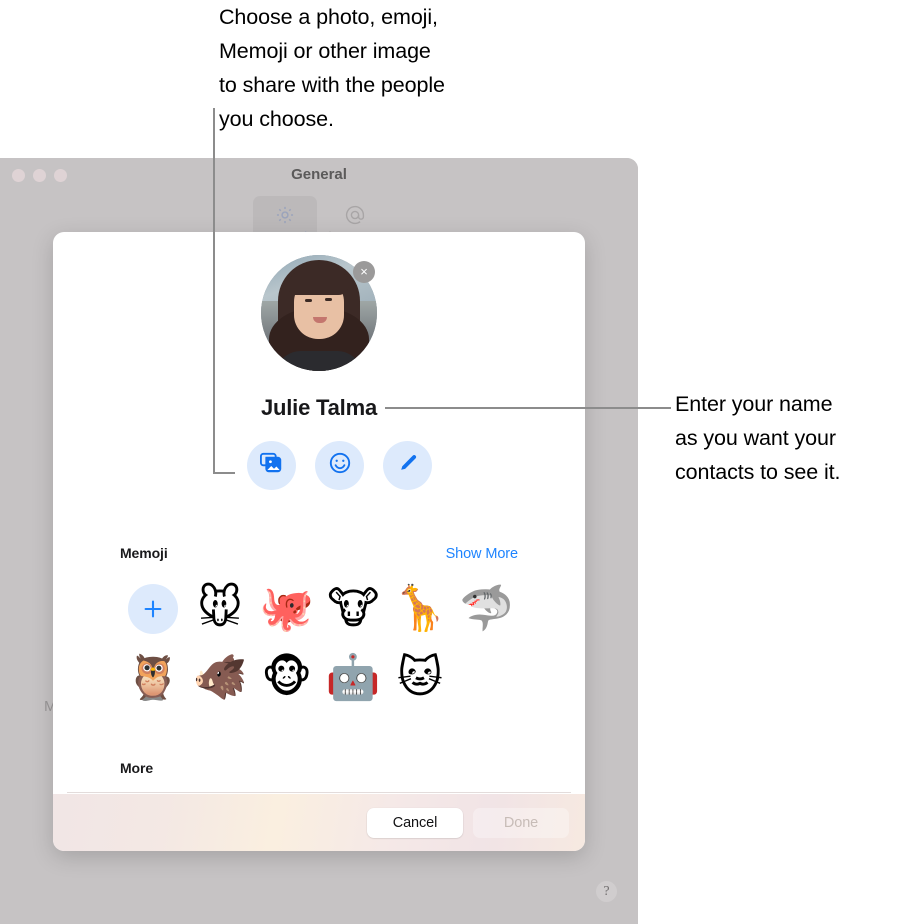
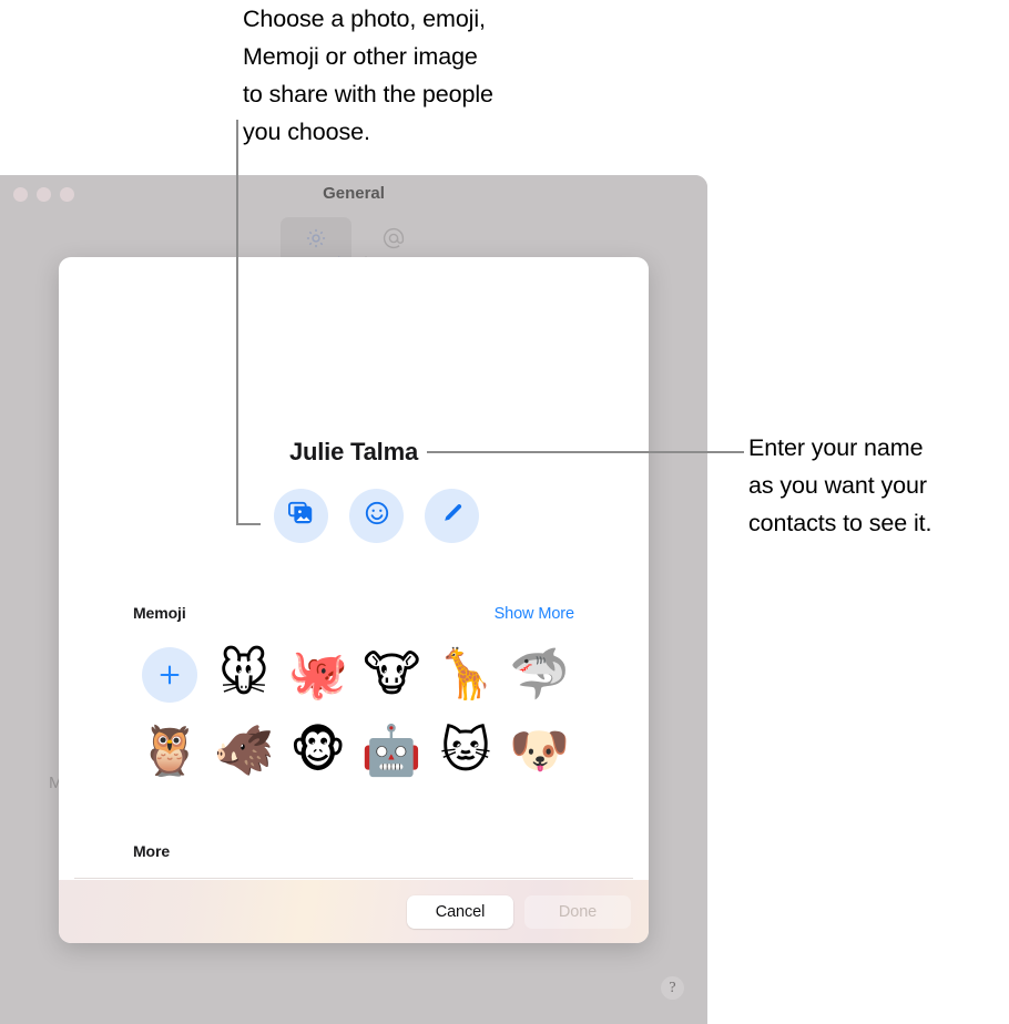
  General
  M
  ?
- ×
  Julie Talma
  Memoji
  Show More
  🐭
  🐙
  🐮
  🦒
  🦈
  🦉
  🐗
  🐵
  🤖
  🐱
+ 🐶
  More
  Cancel
  Done
  Choose a photo, emoji,
  Memoji or other image
  to share with the people
  you choose.
  Enter your name
  as you want your
  contacts to see it.
